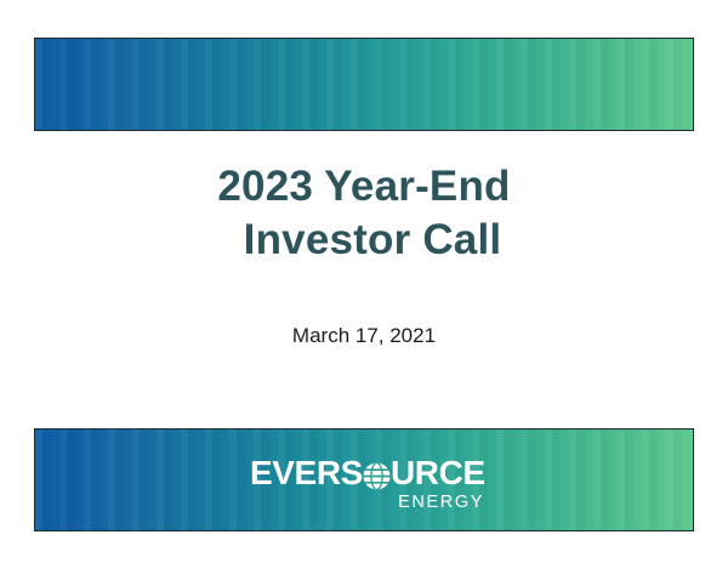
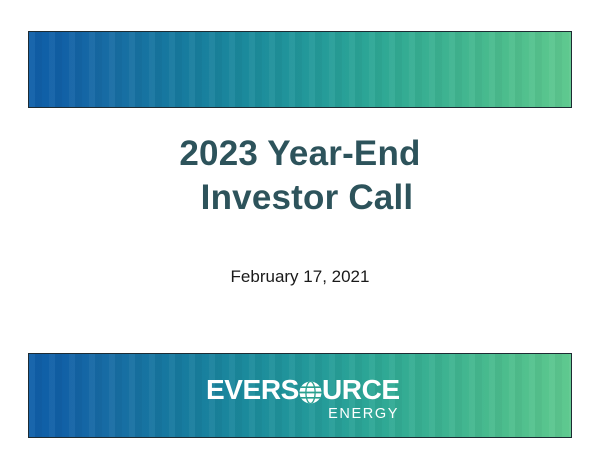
  2023 Year-End
  Investor Call
- March 17, 2021
+ February 17, 2021
  EVERS
  URCE
  ENERGY
